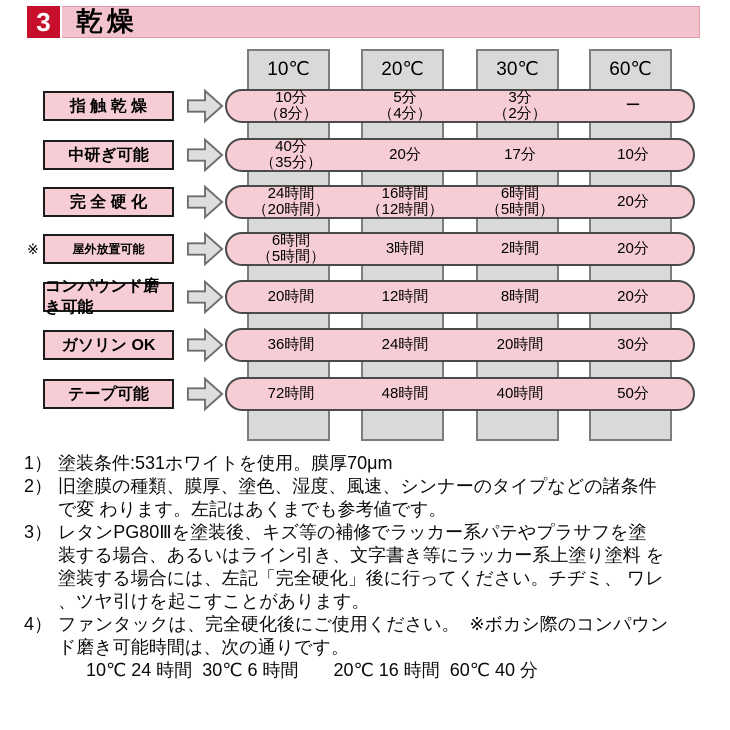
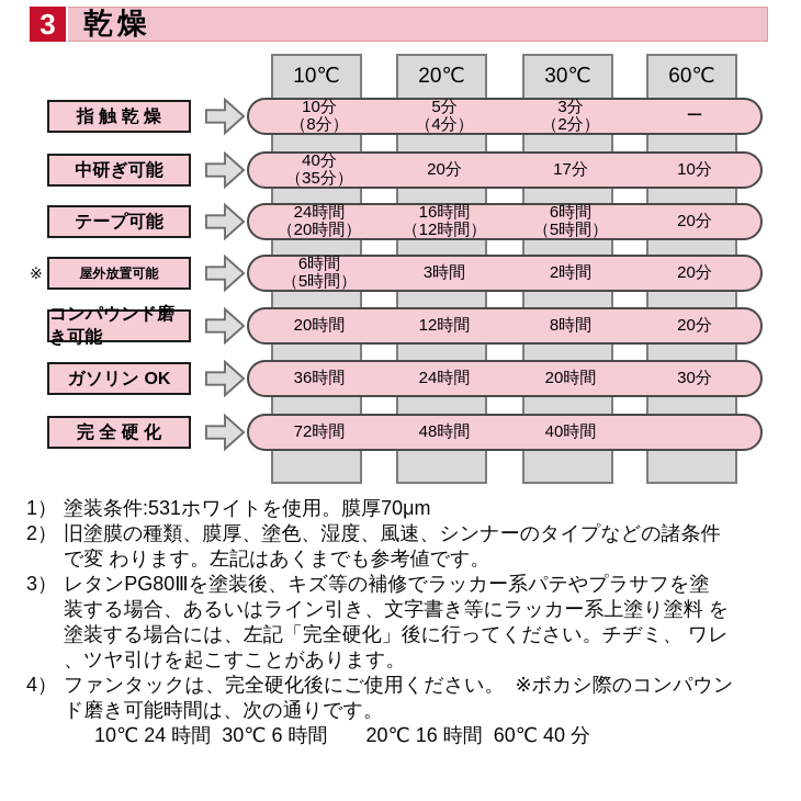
  3
  乾燥
  10℃
  20℃
  30℃
  60℃
  指 触 乾 燥
  10分
  （8分）
  5分
  （4分）
  3分
  （2分）
  ー
  中研ぎ可能
  40分
  （35分）
  20分
  17分
  10分
- 完 全 硬 化
+ テープ可能
  24時間
  （20時間）
  16時間
  （12時間）
  6時間
  （5時間）
  20分
  ※
  屋外放置可能
  6時間
  （5時間）
  3時間
  2時間
  20分
  コンパウンド磨き可能
  20時間
  12時間
  8時間
  20分
  ガソリン OK
  36時間
  24時間
  20時間
  30分
- テープ可能
+ 完 全 硬 化
  72時間
  48時間
  40時間
- 50分
  1）
  塗装条件:531ホワイトを使用。膜厚70μm
  2）
  旧塗膜の種類、膜厚、塗色、湿度、風速、シンナーのタイプなどの諸条件
  で変 わります。左記はあくまでも参考値です。
  3）
  レタンPG80Ⅲを塗装後、キズ等の補修でラッカー系パテやプラサフを塗
  装する場合、あるいはライン引き、文字書き等にラッカー系上塗り塗料 を
  塗装する場合には、左記「完全硬化」後に行ってください。チヂミ、 ワレ
  、ツヤ引けを起こすことがあります。
  4）
  ファンタックは、完全硬化後にご使用ください。 ※ボカシ際のコンパウン
  ド磨き可能時間は、次の通りです。
  10℃ 24 時間 30℃ 6 時間 20℃ 16 時間 60℃ 40 分
